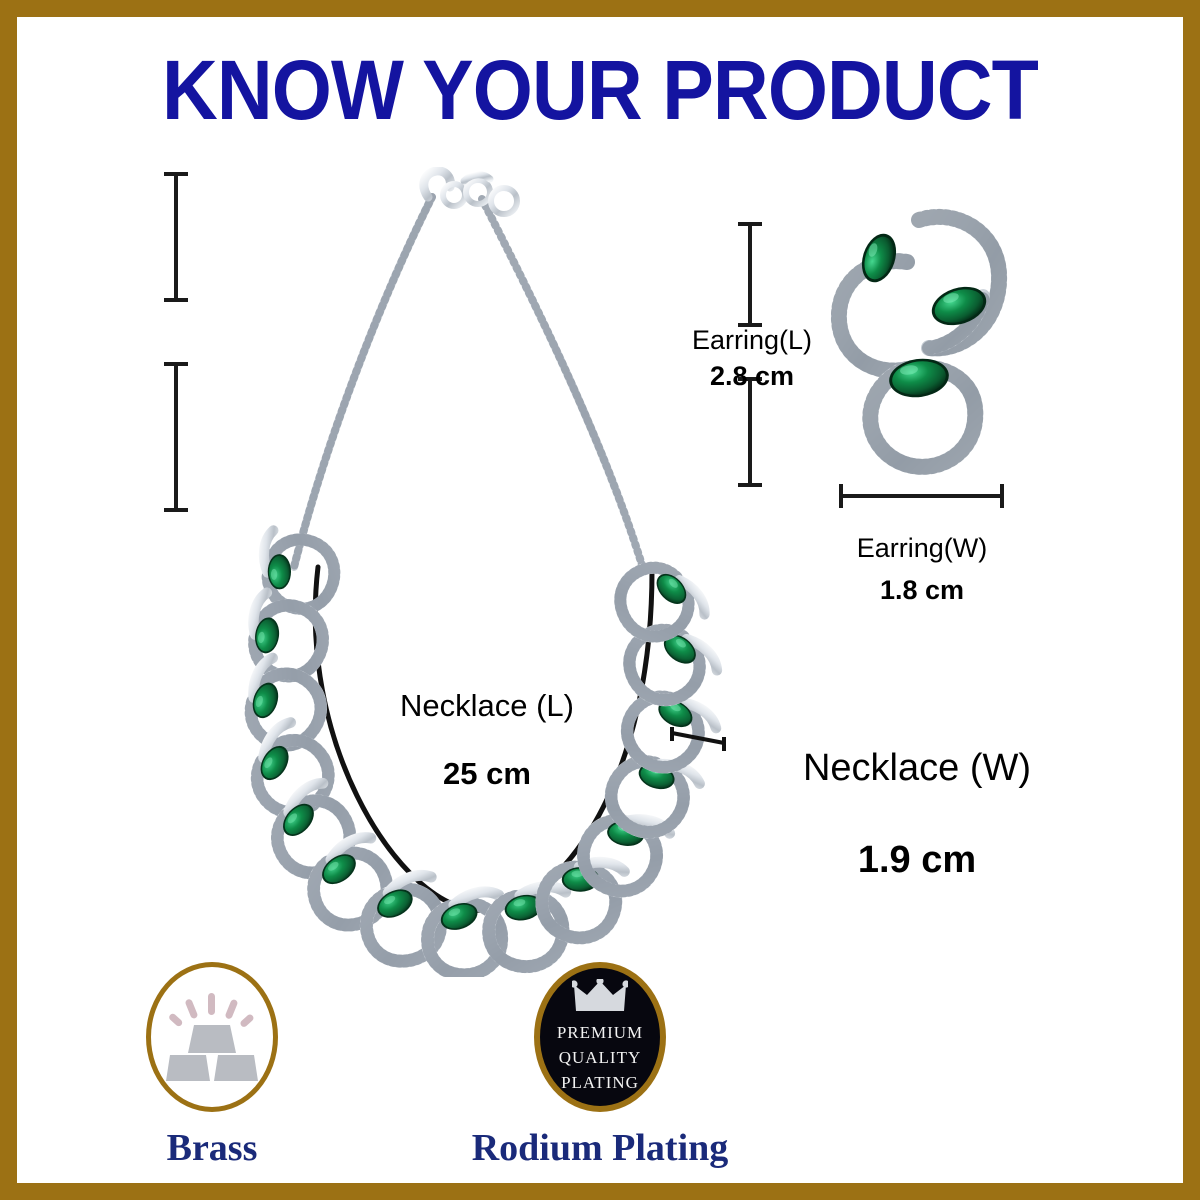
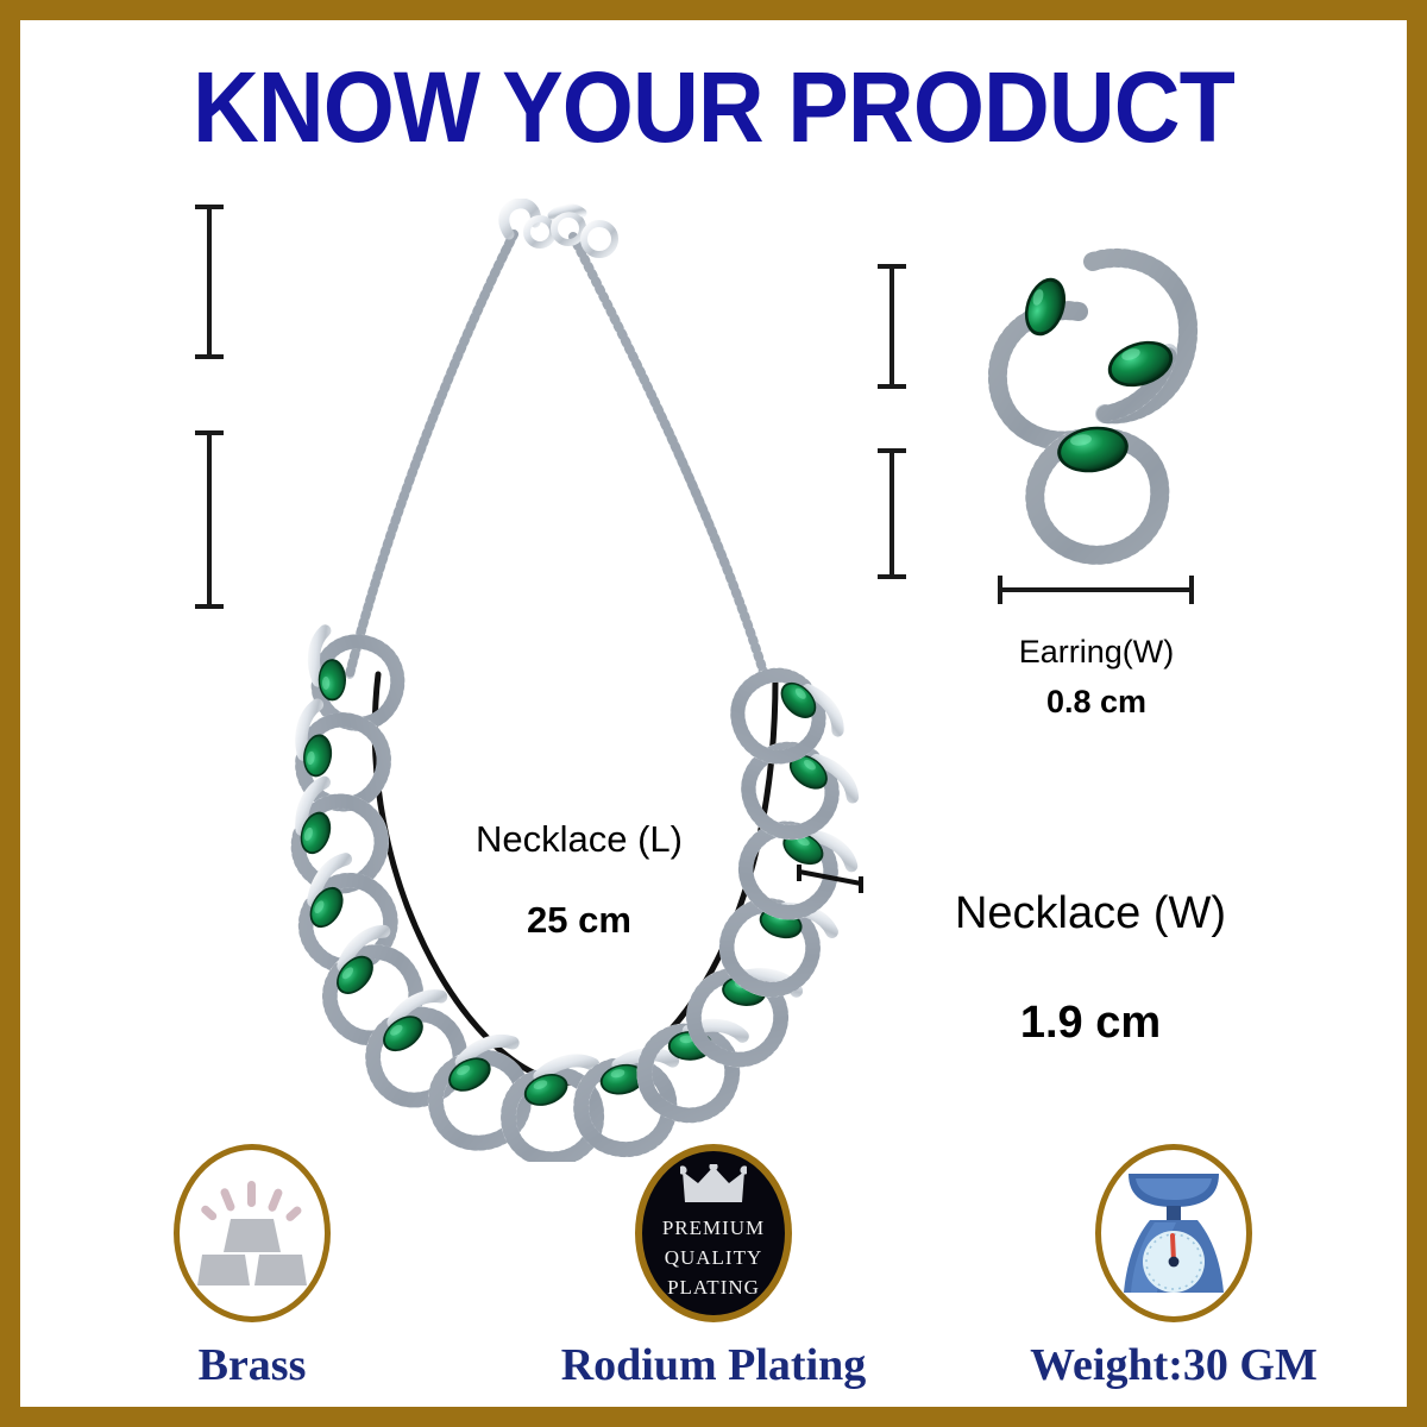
  KNOW YOUR PRODUCT
  Necklace (L)
  25 cm
- Earring(L)
- 2.8 cm
  Earring(W)
- 1.8 cm
+ 0.8 cm
  Necklace (W)
  1.9 cm
  Brass
  PREMIUM
  QUALITY
  PLATING
  Rodium Plating
+ Weight:30 GM
